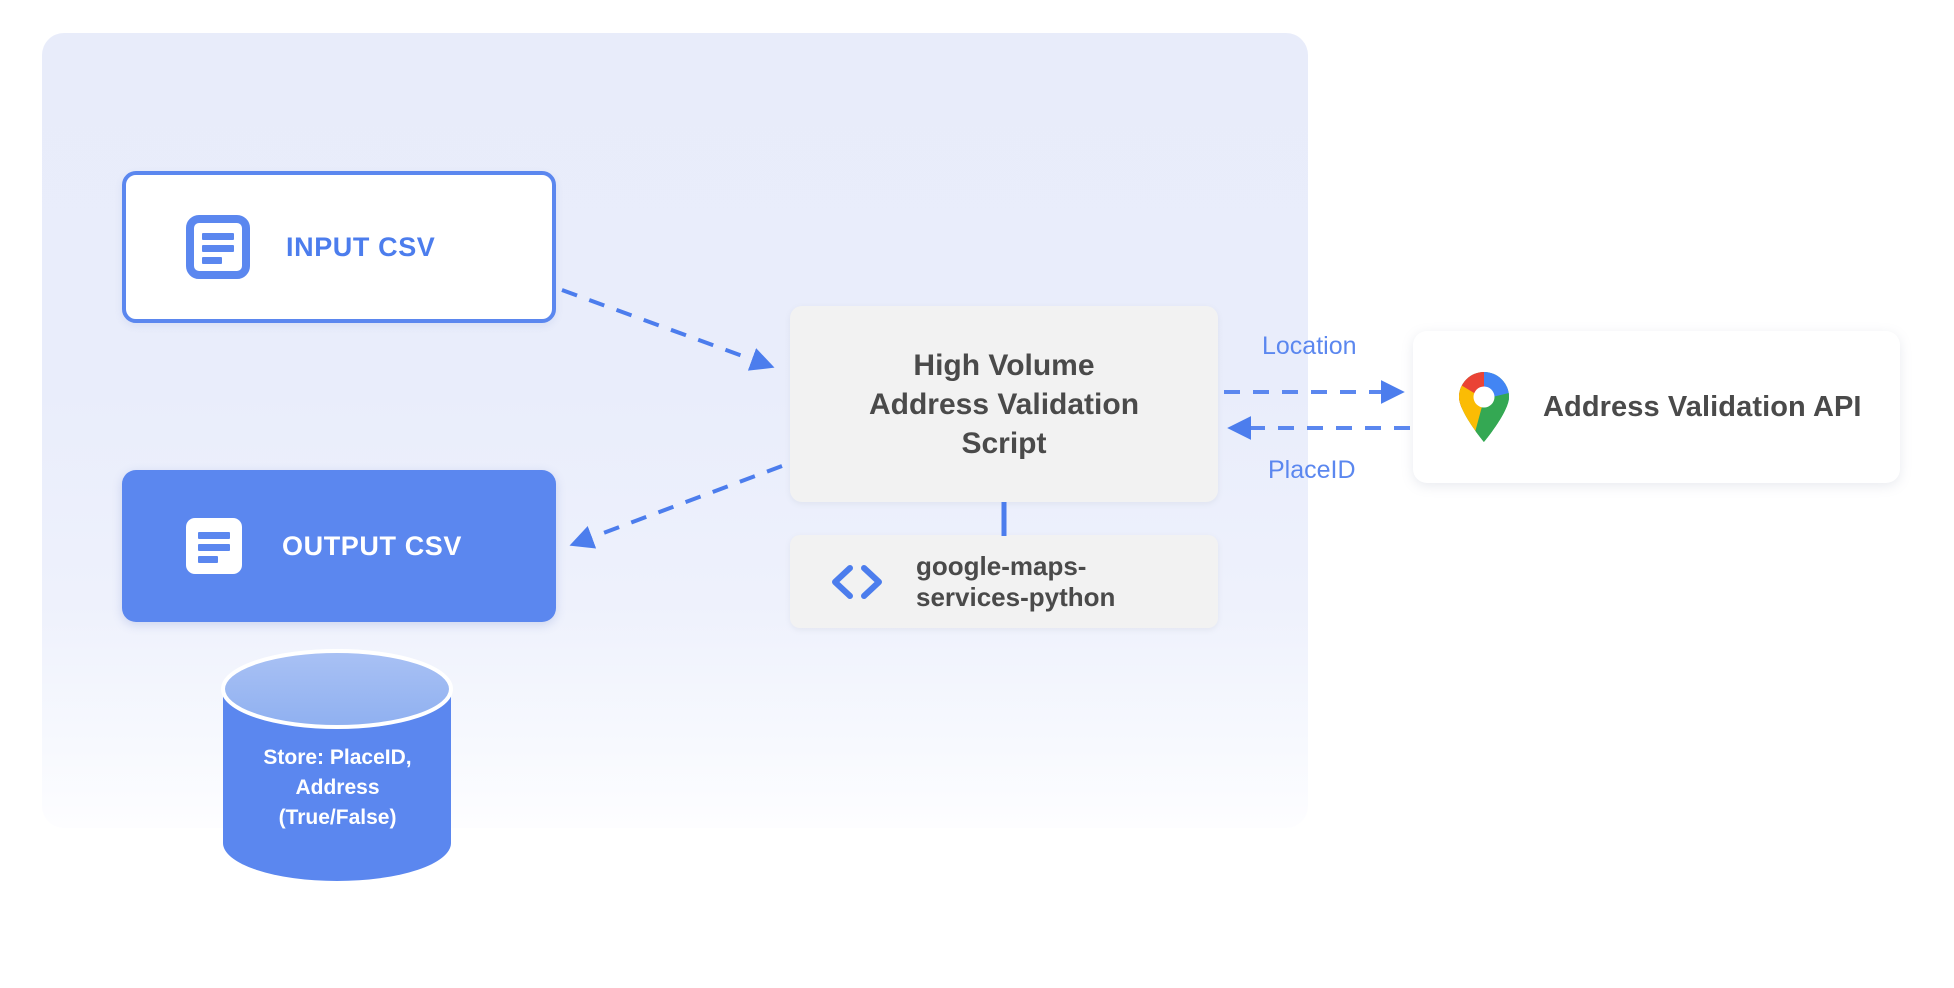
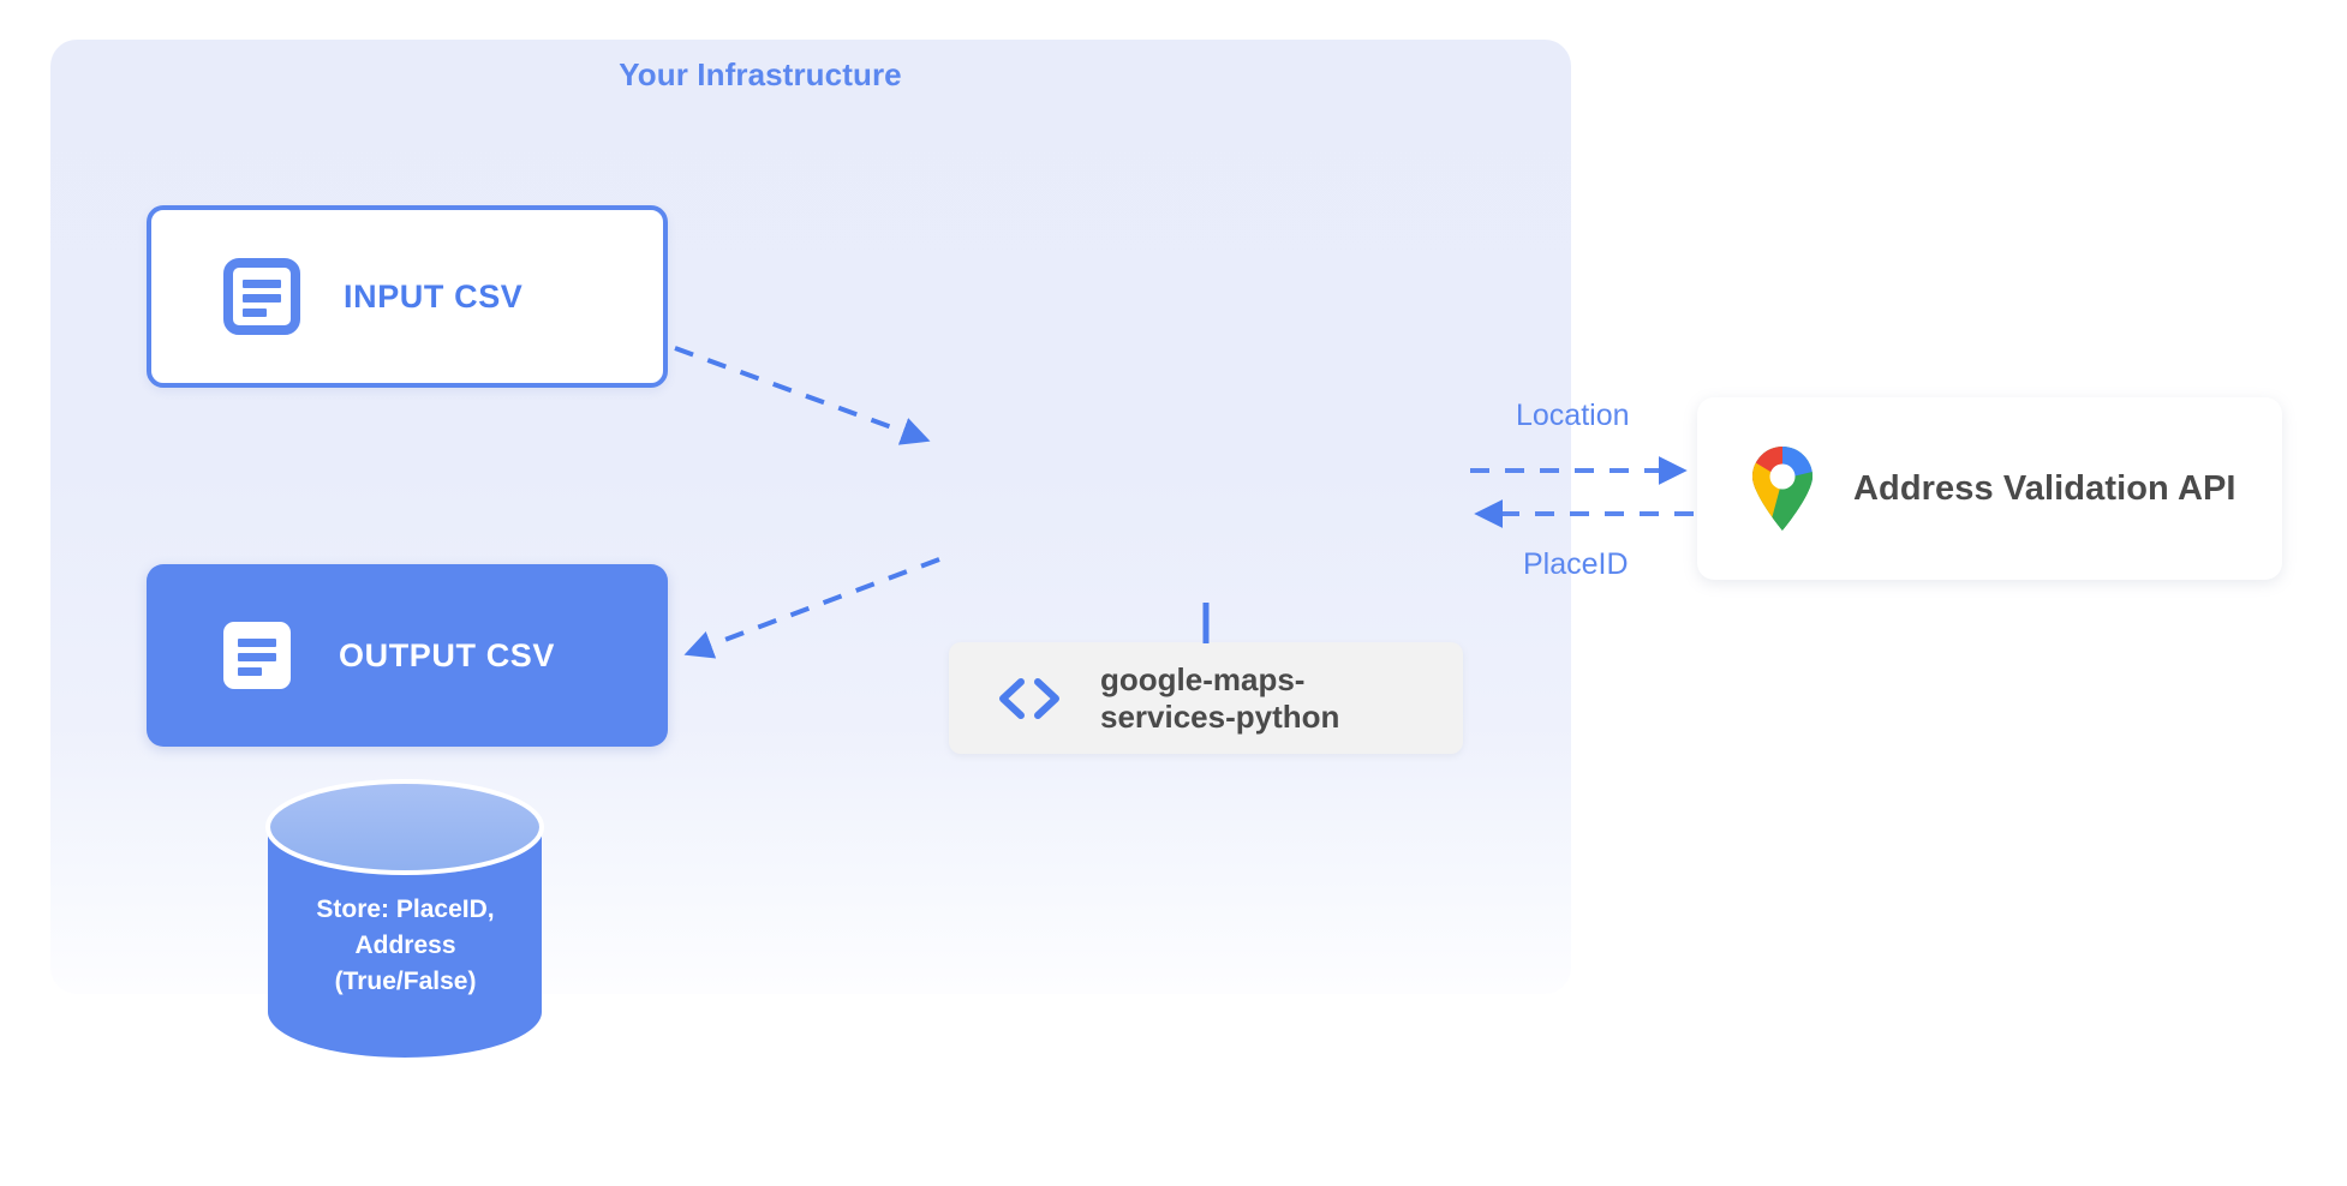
+ Your Infrastructure
  INPUT CSV
  OUTPUT CSV
- High Volume
- Address Validation
- Script
  google-maps-
  services-python
  Address Validation API
  Store: PlaceID,
  Address
  (True/False)
  Location
  PlaceID
